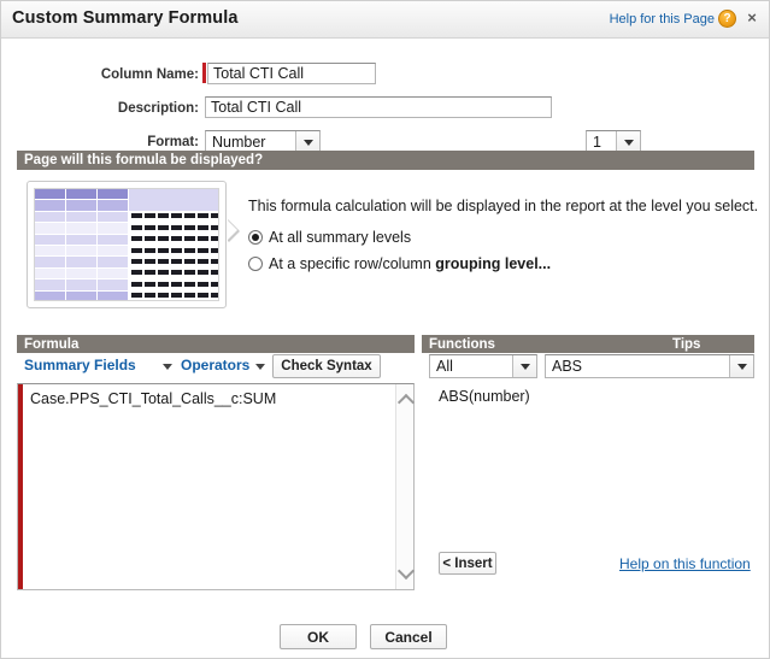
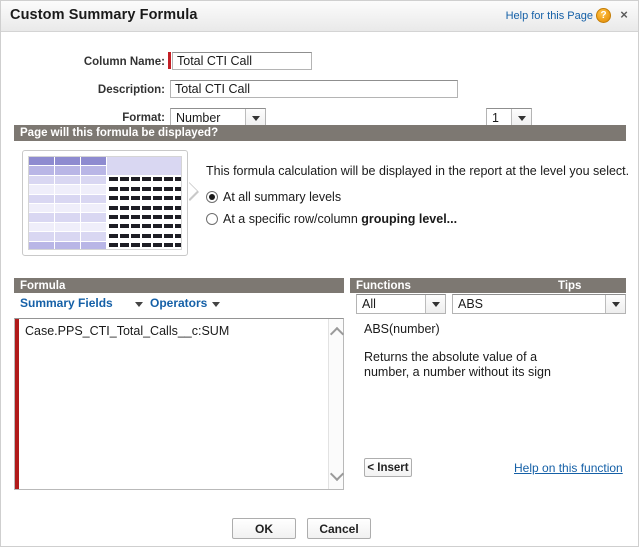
  Custom Summary Formula
  Help for this Page
  ?
  ×
  Column Name:
  Total CTI Call
  Description:
  Total CTI Call
  Format:
  Number
  1
  Page will this formula be displayed?
  This formula calculation will be displayed in the report at the level you select.
  At all summary levels
  At a specific row/column grouping level...
  Formula
  Functions
  Tips
  Summary Fields
  Operators
- Check Syntax
  All
  ABS
  Case.PPS_CTI_Total_Calls__c:SUM
  ABS(number)
+ Returns the absolute value of a number, a number without its sign
  < Insert
  Help on this function
  OK
  Cancel
